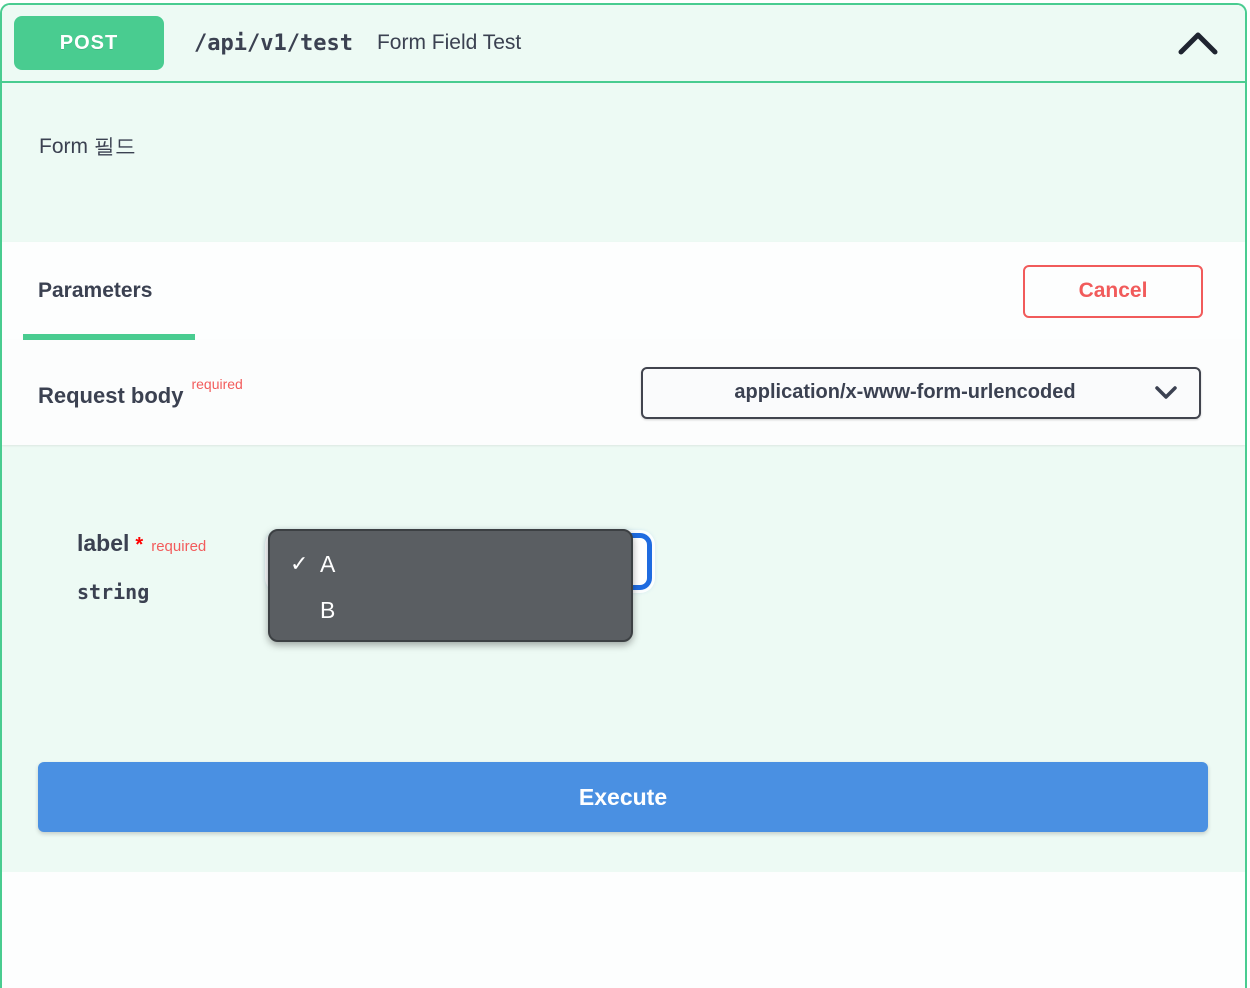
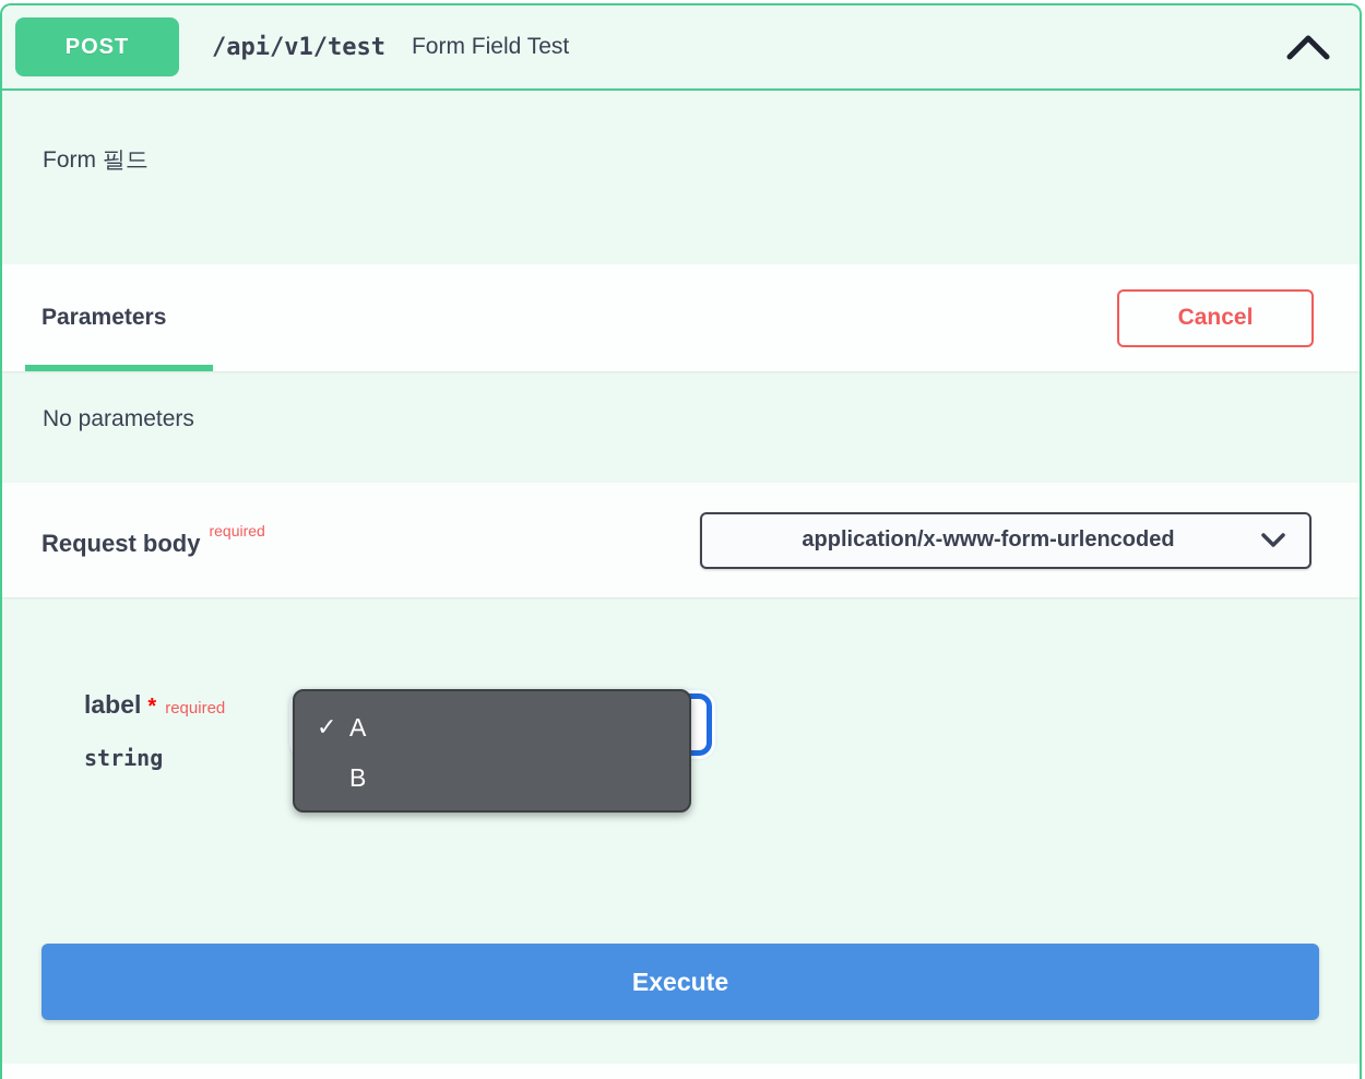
  POST
  /api/v1/test
  Form Field Test
  Form 필드
  Parameters
  Cancel
+ No parameters
  Request body required
  application/x-www-form-urlencoded
  label * required
  string
  ✓
  A
  B
  Execute
